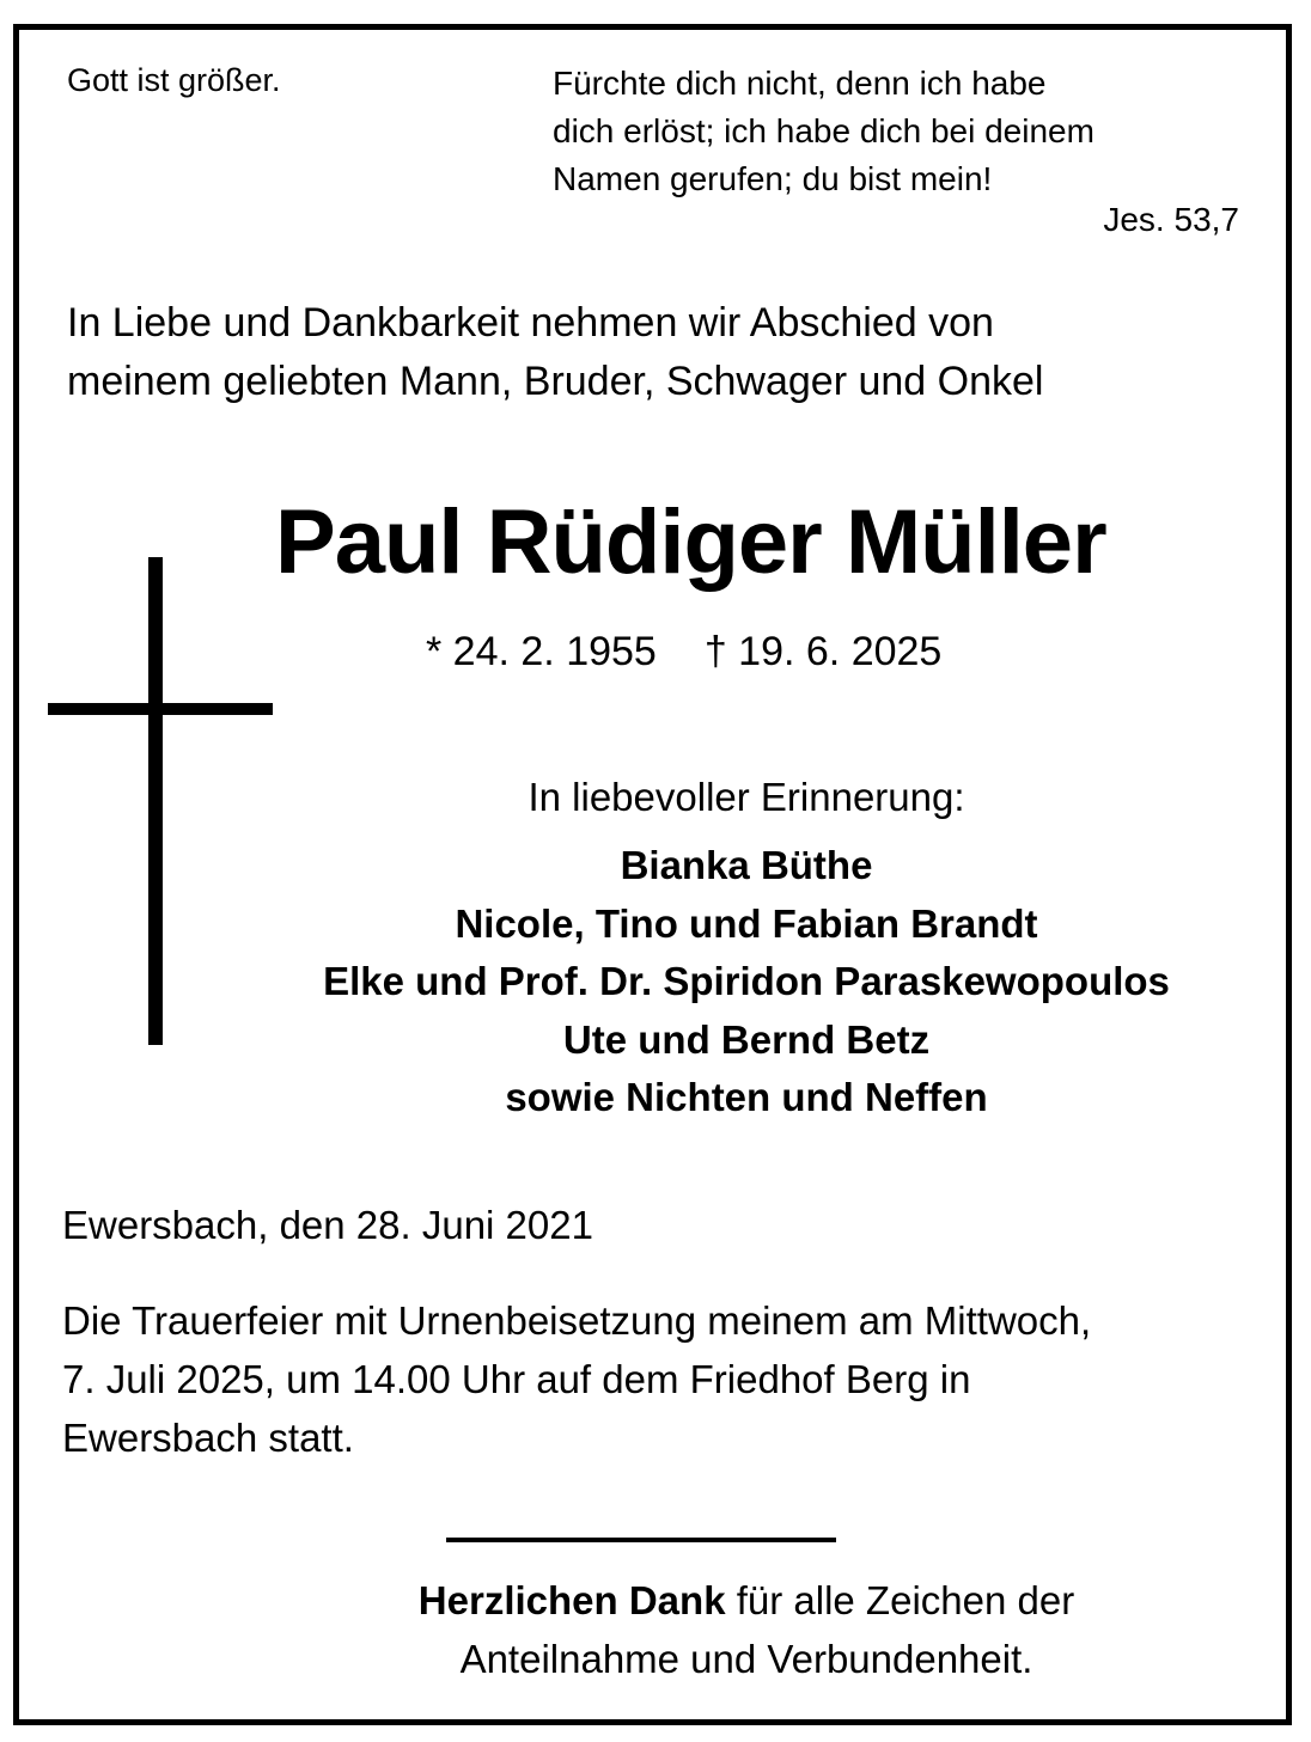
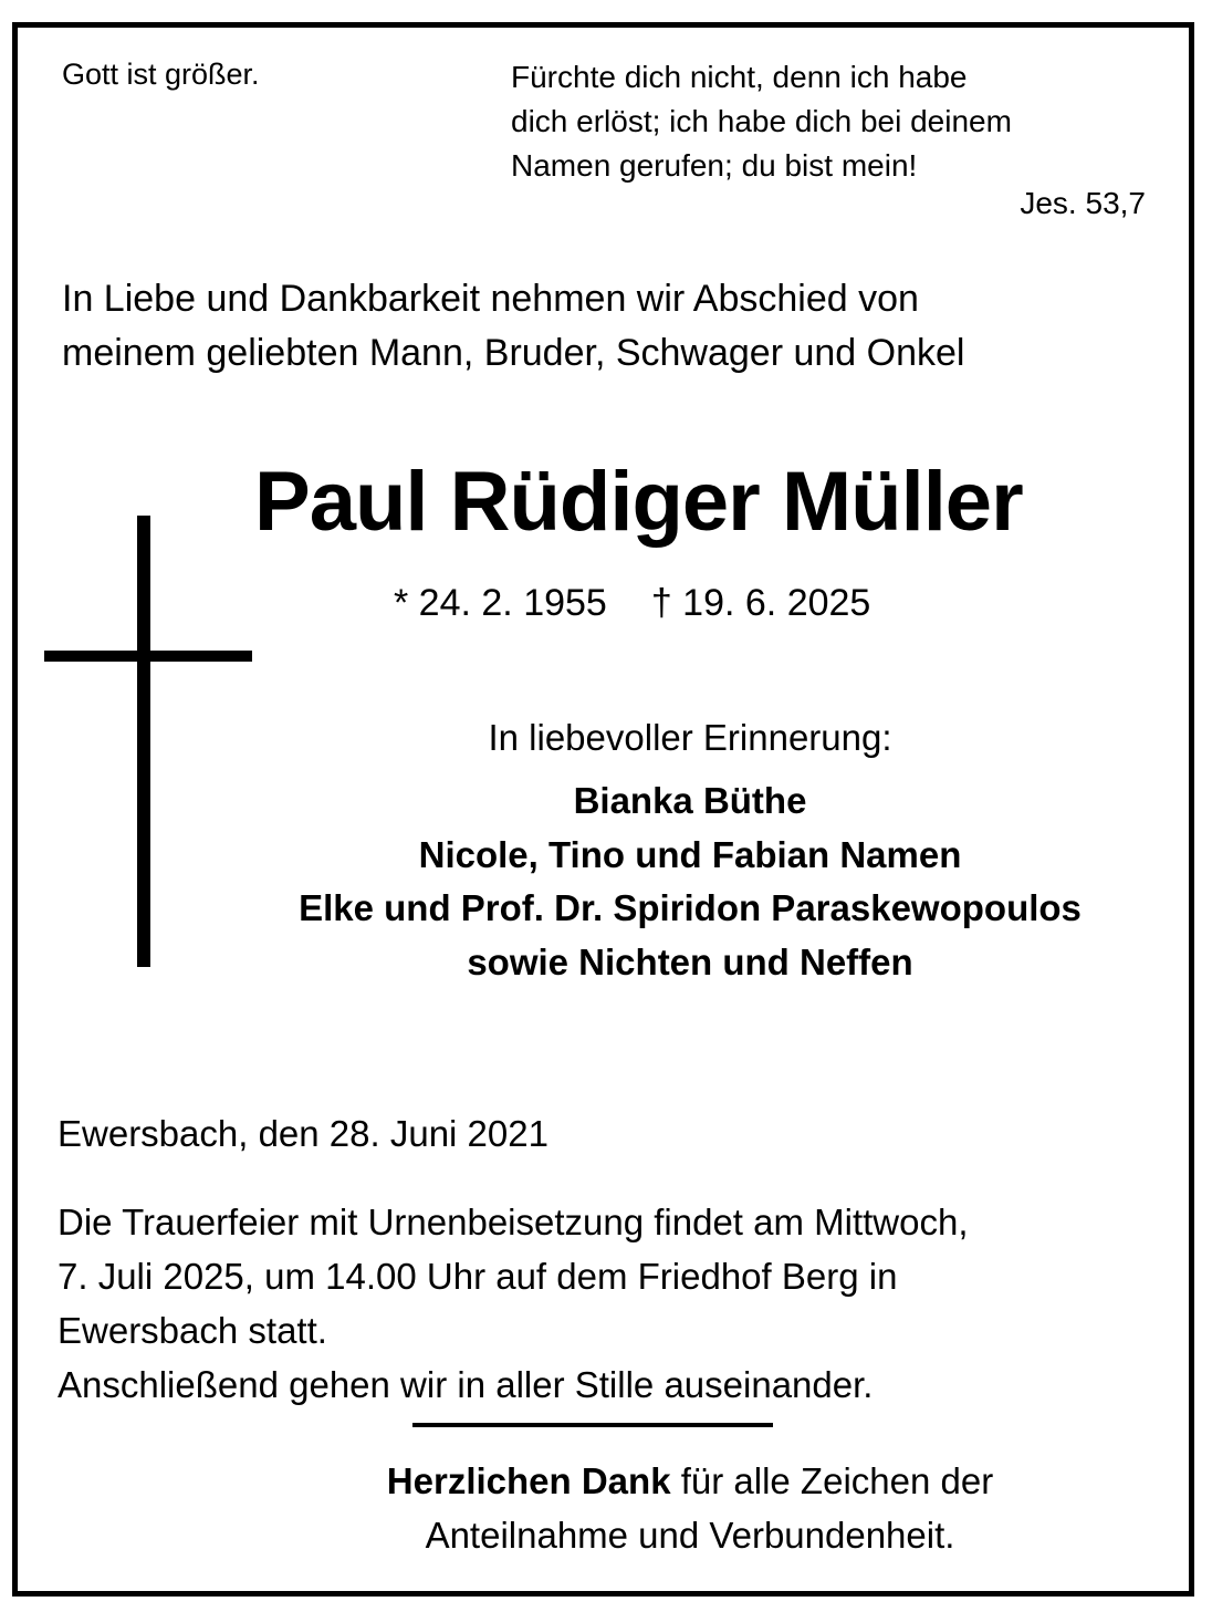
  Gott ist größer.
  Fürchte dich nicht, denn ich habe
  dich erlöst; ich habe dich bei deinem
  Namen gerufen; du bist mein!
  Jes. 53,7
  In Liebe und Dankbarkeit nehmen wir Abschied von
  meinem geliebten Mann, Bruder, Schwager und Onkel
  Paul Rüdiger Müller
  * 24. 2. 1955 † 19. 6. 2025
  In liebevoller Erinnerung:
  Bianka Büthe
- Nicole, Tino und Fabian Brandt
+ Nicole, Tino und Fabian Namen
  Elke und Prof. Dr. Spiridon Paraskewopoulos
- Ute und Bernd Betz
  sowie Nichten und Neffen
  Ewersbach, den 28. Juni 2021
- Die Trauerfeier mit Urnenbeisetzung meinem am Mittwoch,
+ Die Trauerfeier mit Urnenbeisetzung findet am Mittwoch,
  7. Juli 2025, um 14.00 Uhr auf dem Friedhof Berg in
  Ewersbach statt.
+ Anschließend gehen wir in aller Stille auseinander.
  Herzlichen Dank für alle Zeichen der
  Anteilnahme und Verbundenheit.
